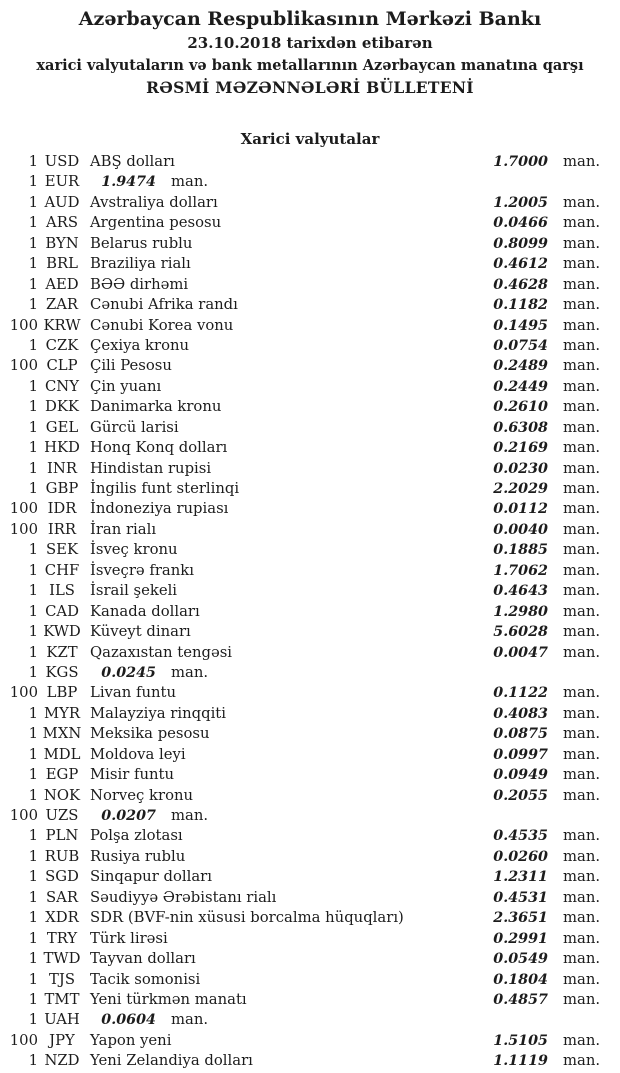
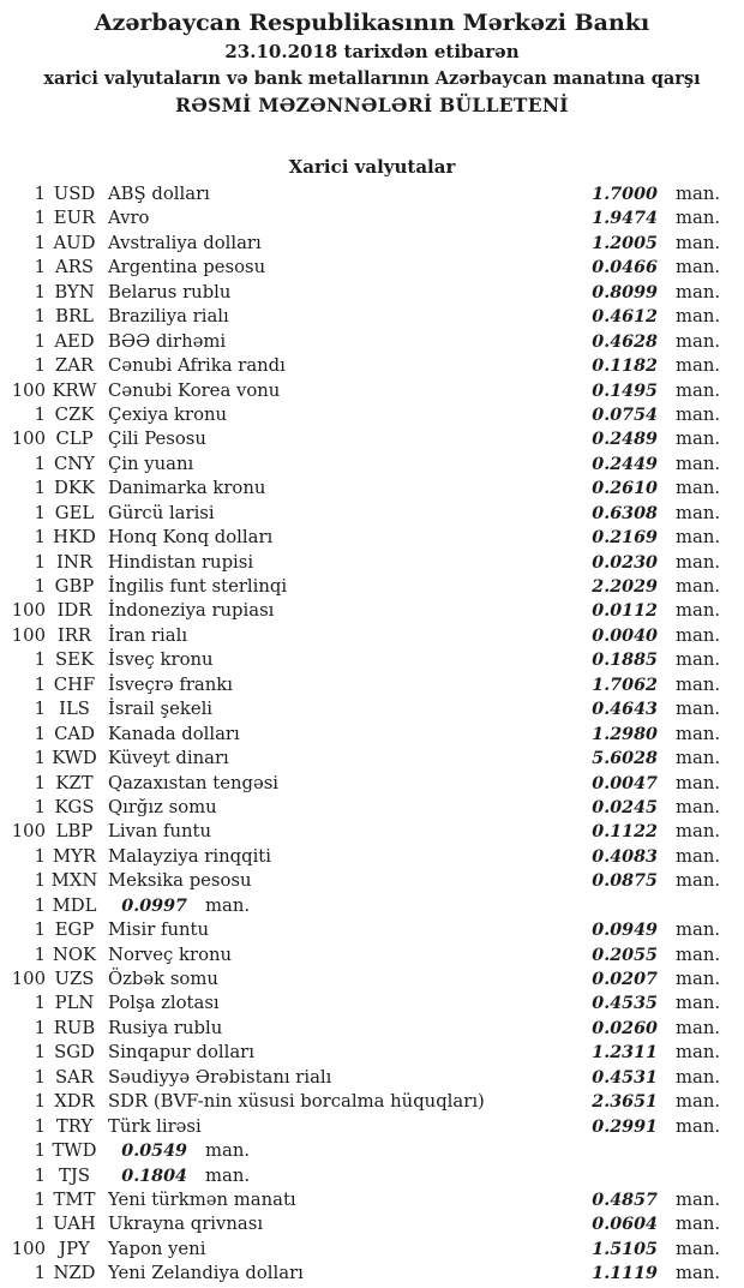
  Azərbaycan Respublikasının Mərkəzi Bankı
  23.10.2018 tarixdən etibarən
  xarici valyutaların və bank metallarının Azərbaycan manatına qarşı
  RƏSMİ MƏZƏNNƏLƏRİ BÜLLETENİ
  Xarici valyutalar
  1
  USD
  ABŞ dolları
  1.7000
  man.
  1
  EUR
+ Avro
  1.9474
  man.
  1
  AUD
  Avstraliya dolları
  1.2005
  man.
  1
  ARS
  Argentina pesosu
  0.0466
  man.
  1
  BYN
  Belarus rublu
  0.8099
  man.
  1
  BRL
  Braziliya rialı
  0.4612
  man.
  1
  AED
  BƏƏ dirhəmi
  0.4628
  man.
  1
  ZAR
  Cənubi Afrika randı
  0.1182
  man.
  100
  KRW
  Cənubi Korea vonu
  0.1495
  man.
  1
  CZK
  Çexiya kronu
  0.0754
  man.
  100
  CLP
  Çili Pesosu
  0.2489
  man.
  1
  CNY
  Çin yuanı
  0.2449
  man.
  1
  DKK
  Danimarka kronu
  0.2610
  man.
  1
  GEL
  Gürcü larisi
  0.6308
  man.
  1
  HKD
  Honq Konq dolları
  0.2169
  man.
  1
  INR
  Hindistan rupisi
  0.0230
  man.
  1
  GBP
  İngilis funt sterlinqi
  2.2029
  man.
  100
  IDR
  İndoneziya rupiası
  0.0112
  man.
  100
  IRR
  İran rialı
  0.0040
  man.
  1
  SEK
  İsveç kronu
  0.1885
  man.
  1
  CHF
  İsveçrə frankı
  1.7062
  man.
  1
  ILS
  İsrail şekeli
  0.4643
  man.
  1
  CAD
  Kanada dolları
  1.2980
  man.
  1
  KWD
  Küveyt dinarı
  5.6028
  man.
  1
  KZT
  Qazaxıstan tengəsi
  0.0047
  man.
  1
  KGS
+ Qırğız somu
  0.0245
  man.
  100
  LBP
  Livan funtu
  0.1122
  man.
  1
  MYR
  Malayziya rinqqiti
  0.4083
  man.
  1
  MXN
  Meksika pesosu
  0.0875
  man.
  1
  MDL
- Moldova leyi
  0.0997
  man.
  1
  EGP
  Misir funtu
  0.0949
  man.
  1
  NOK
  Norveç kronu
  0.2055
  man.
  100
  UZS
+ Özbək somu
  0.0207
  man.
  1
  PLN
  Polşa zlotası
  0.4535
  man.
  1
  RUB
  Rusiya rublu
  0.0260
  man.
  1
  SGD
  Sinqapur dolları
  1.2311
  man.
  1
  SAR
  Səudiyyə Ərəbistanı rialı
  0.4531
  man.
  1
  XDR
  SDR (BVF-nin xüsusi borcalma hüquqları)
  2.3651
  man.
  1
  TRY
  Türk lirəsi
  0.2991
  man.
  1
  TWD
- Tayvan dolları
  0.0549
  man.
  1
  TJS
- Tacik somonisi
  0.1804
  man.
  1
  TMT
  Yeni türkmən manatı
  0.4857
  man.
  1
  UAH
+ Ukrayna qrivnası
  0.0604
  man.
  100
  JPY
  Yapon yeni
  1.5105
  man.
  1
  NZD
  Yeni Zelandiya dolları
  1.1119
  man.
